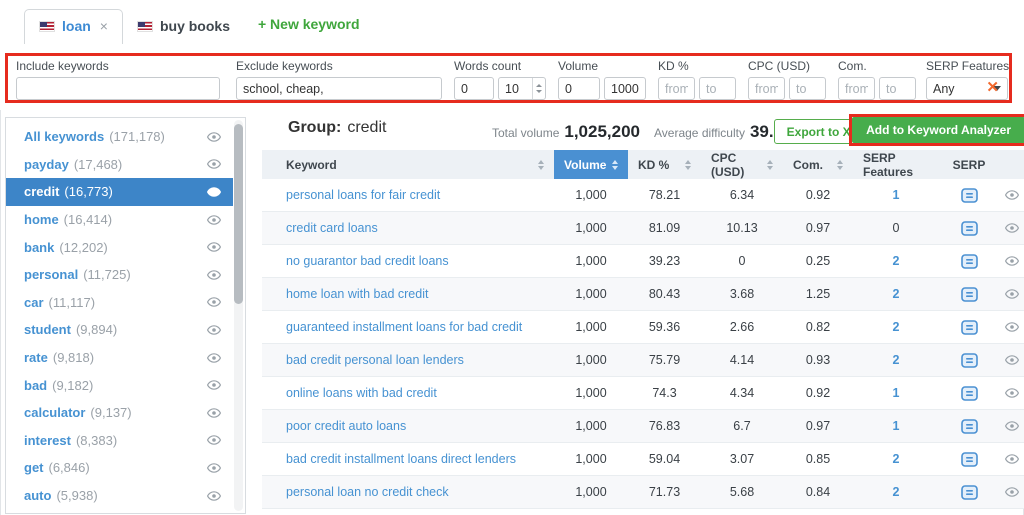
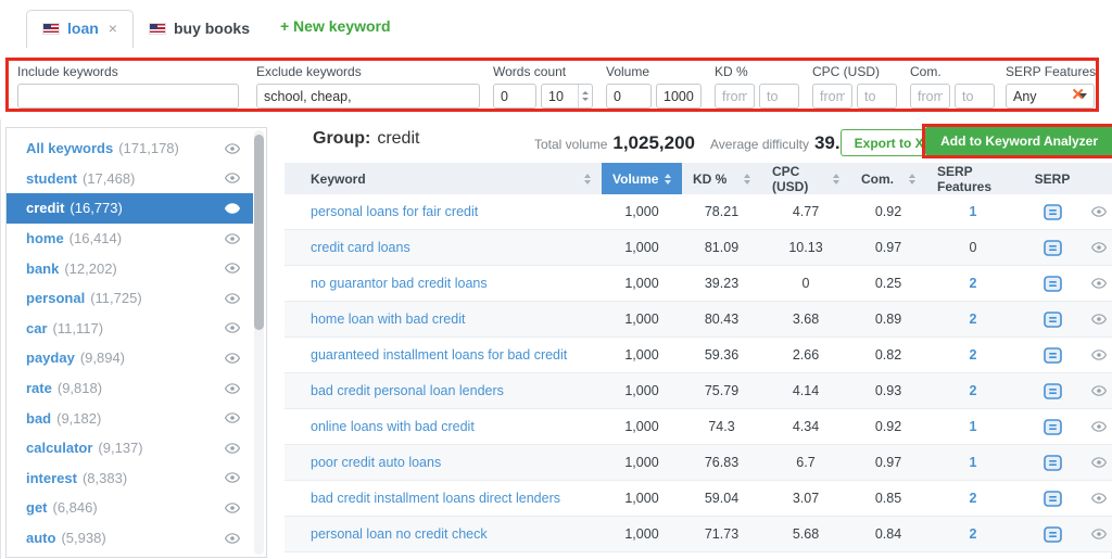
  loan
  ×
  buy books
  + New keyword
  Include keywords
  Exclude keywords
  school, cheap,
  Words count
  0
  10
  Volume
  0
  1000
  KD %
  from
  to
  CPC (USD)
  from
  to
  Com.
  from
  to
  SERP Features
  Any
  ✕
  All keywords
  (171,178)
- payday
+ student
  (17,468)
  credit
  (16,773)
  home
  (16,414)
  bank
  (12,202)
  personal
  (11,725)
  car
  (11,117)
- student
+ payday
  (9,894)
  rate
  (9,818)
  bad
  (9,182)
  calculator
  (9,137)
  interest
  (8,383)
  get
  (6,846)
  auto
  (5,938)
  Group: credit
  Total volume
  1,025,200
  Average difficulty
  Export to X
  Add to Keyword Analyzer
  Keyword
  Volume
  KD %
  CPC (USD)
  Com.
  SERP Features
  SERP
  personal loans for fair credit
  1,000
  78.21
- 6.34
+ 4.77
  0.92
  1
  credit card loans
  1,000
  81.09
  10.13
  0.97
  0
  no guarantor bad credit loans
  1,000
  39.23
  0
  0.25
  2
  home loan with bad credit
  1,000
  80.43
  3.68
- 1.25
+ 0.89
  2
  guaranteed installment loans for bad credit
  1,000
  59.36
  2.66
  0.82
  2
  bad credit personal loan lenders
  1,000
  75.79
  4.14
  0.93
  2
  online loans with bad credit
  1,000
  74.3
  4.34
  0.92
  1
  poor credit auto loans
  1,000
  76.83
  6.7
  0.97
  1
  bad credit installment loans direct lenders
  1,000
  59.04
  3.07
  0.85
  2
  personal loan no credit check
  1,000
  71.73
  5.68
  0.84
  2
